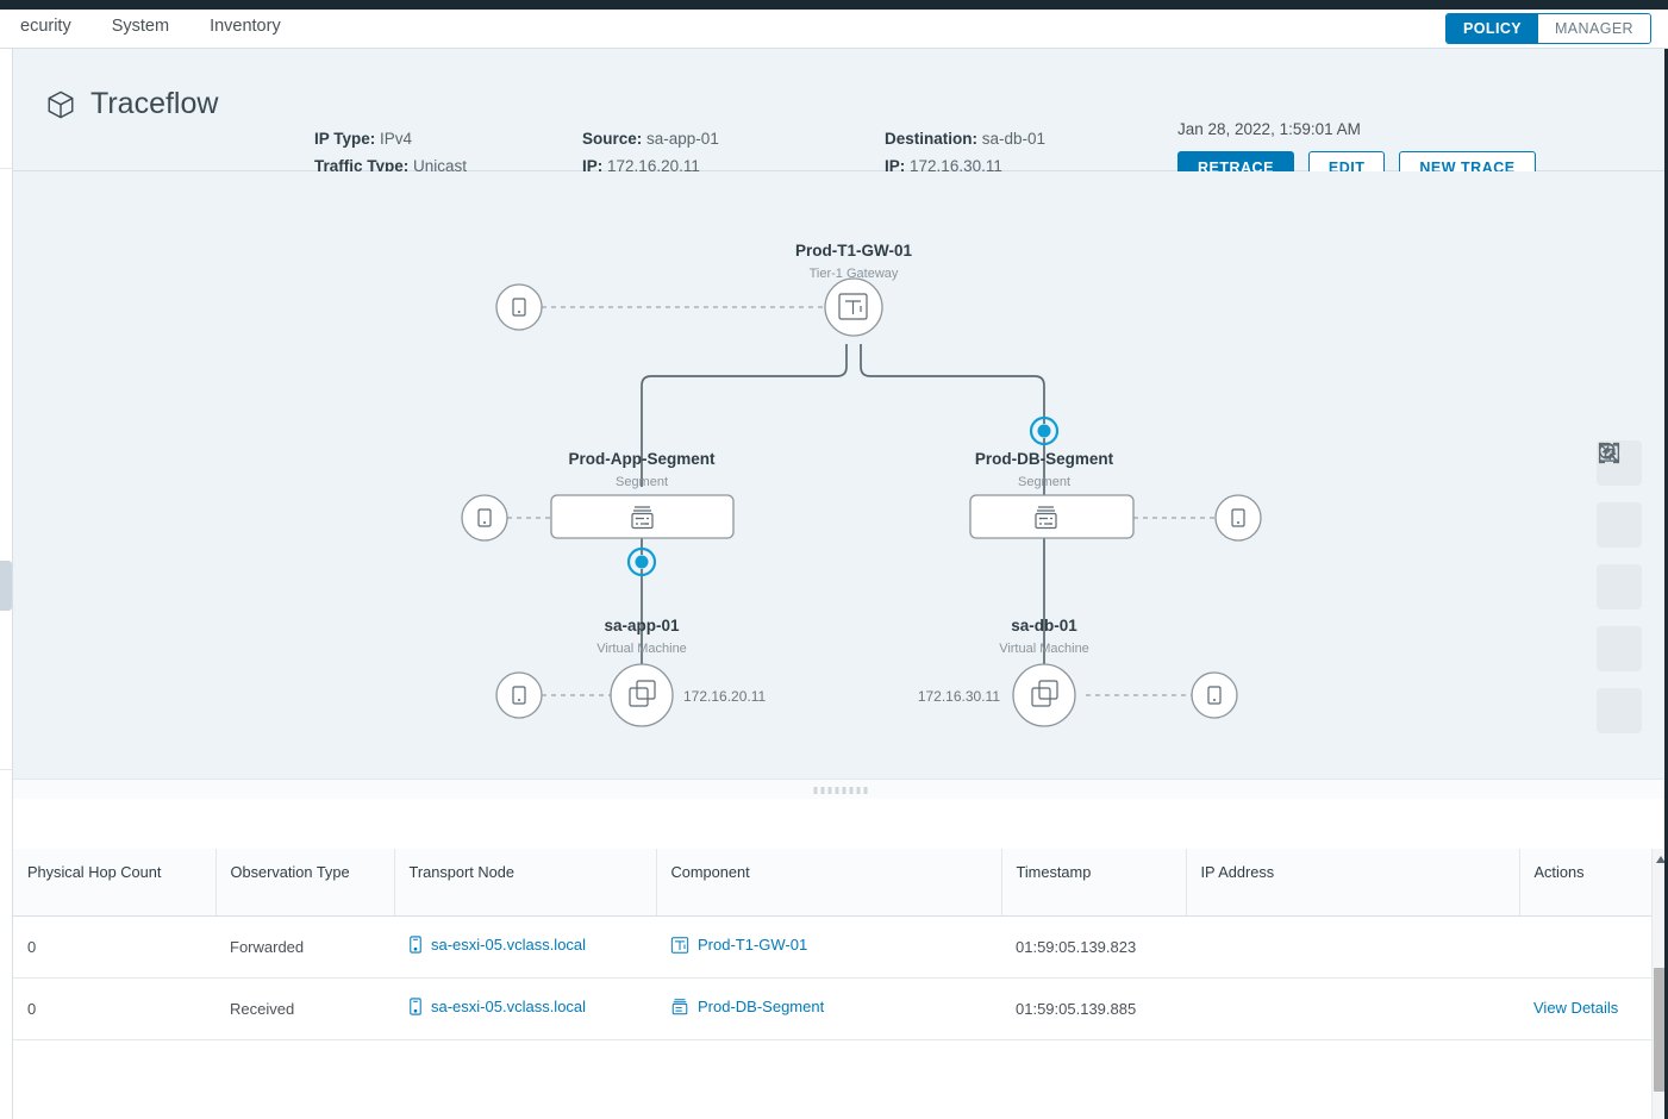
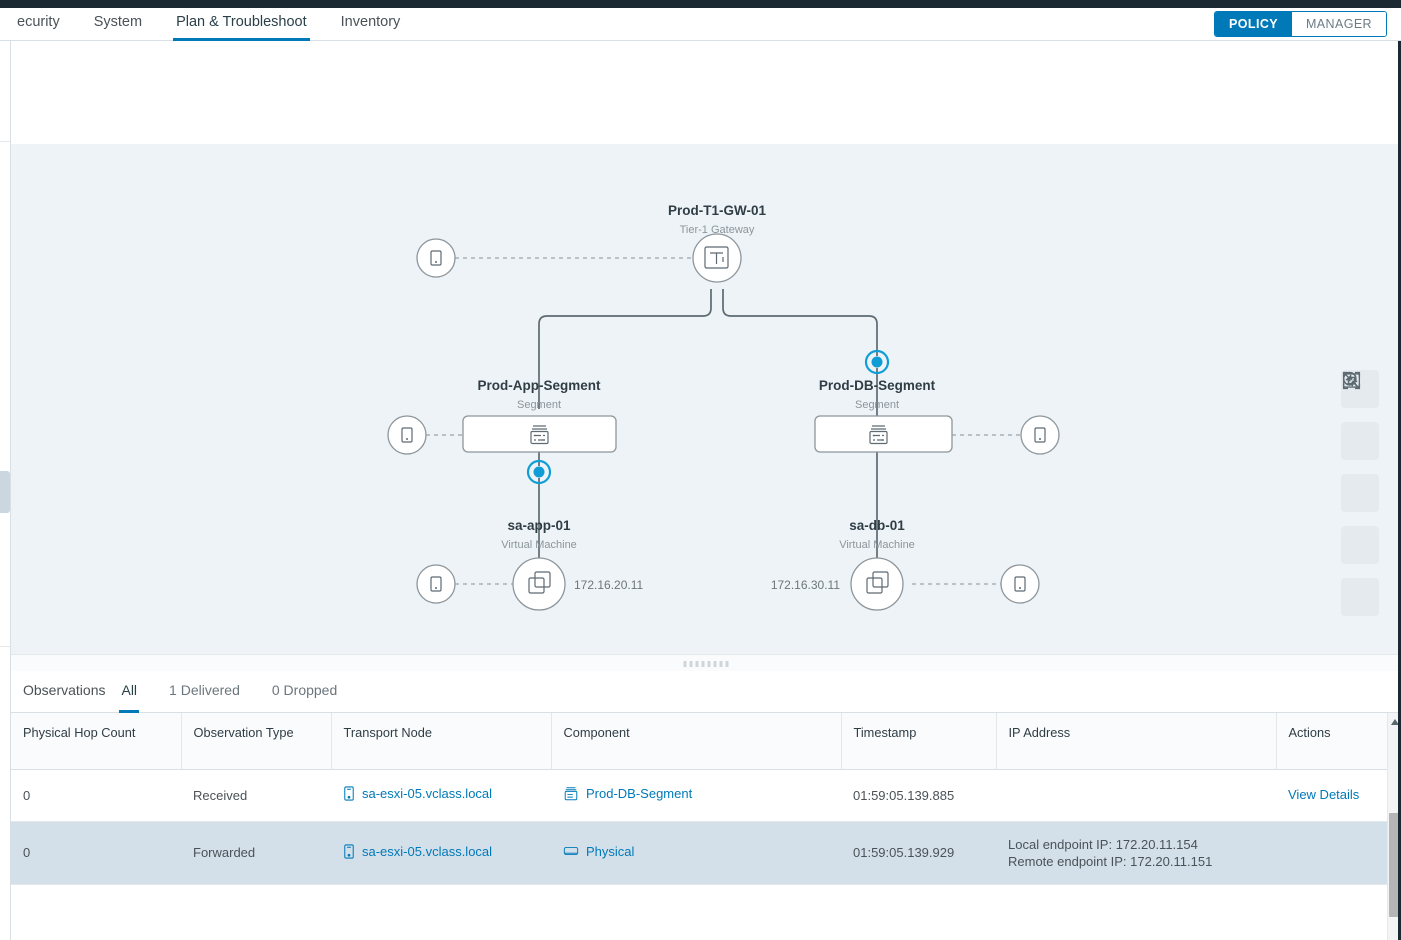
  ecurity
  System
+ Plan & Troubleshoot
  Inventory
  POLICY
  MANAGER
- Traceflow
- IP Type: IPv4
- Traffic Type: Unicast
- Source: sa-app-01
- IP: 172.16.20.11
- Destination: sa-db-01
- IP: 172.16.30.11
- Jan 28, 2022, 1:59:01 AM
- RETRACE
- EDIT
- NEW TRACE
  Prod-T1-GW-01
  Tier-1 Gateway
  Prod-App-Segment
  Segment
  Prod-DB-Segment
  Segment
  sa-app-01
  Virtual Machine
  172.16.20.11
  sa-db-01
  Virtual Machine
  172.16.30.11
+ Observations
+ All
+ 1 Delivered
+ 0 Dropped
  Physical Hop Count	Observation Type	Transport Node	Component	Timestamp	IP Address	Actions
- 0	Forwarded	sa-esxi-05.vclass.local	Prod-T1-GW-01	01:59:05.139.823
  0	Received	sa-esxi-05.vclass.local	Prod-DB-Segment	01:59:05.139.885		View Details
+ 0	Forwarded	sa-esxi-05.vclass.local	Physical	01:59:05.139.929	Local endpoint IP: 172.20.11.154 Remote endpoint IP: 172.20.11.151
